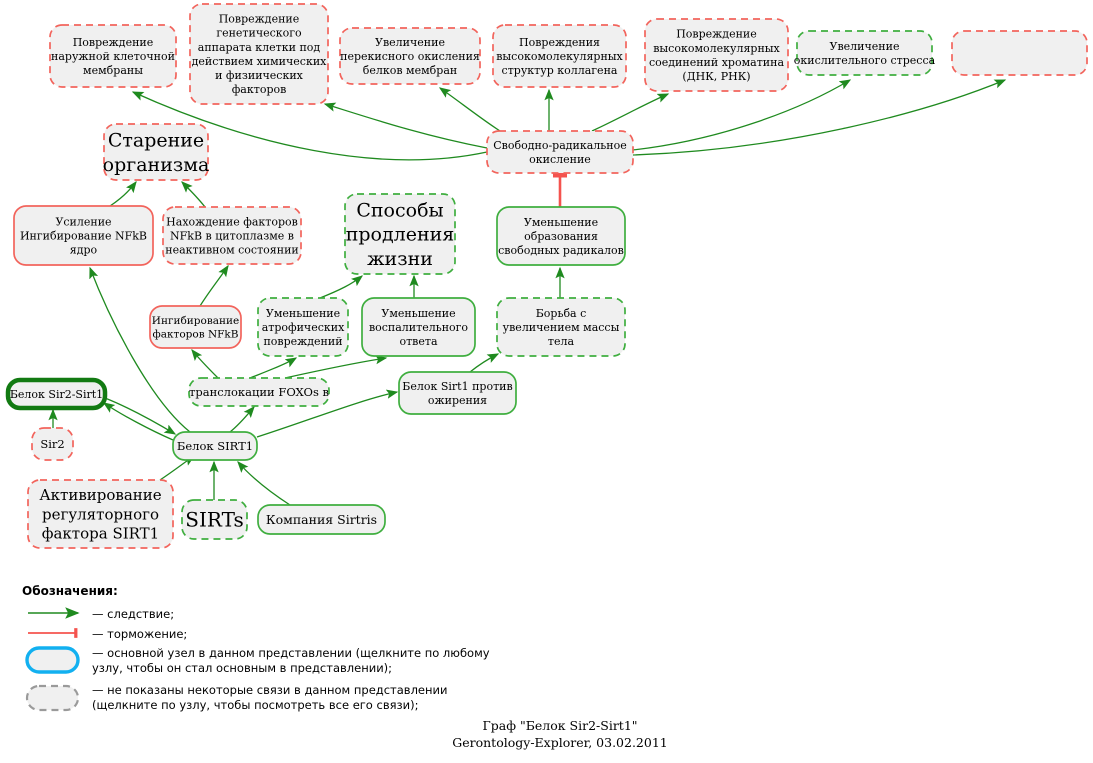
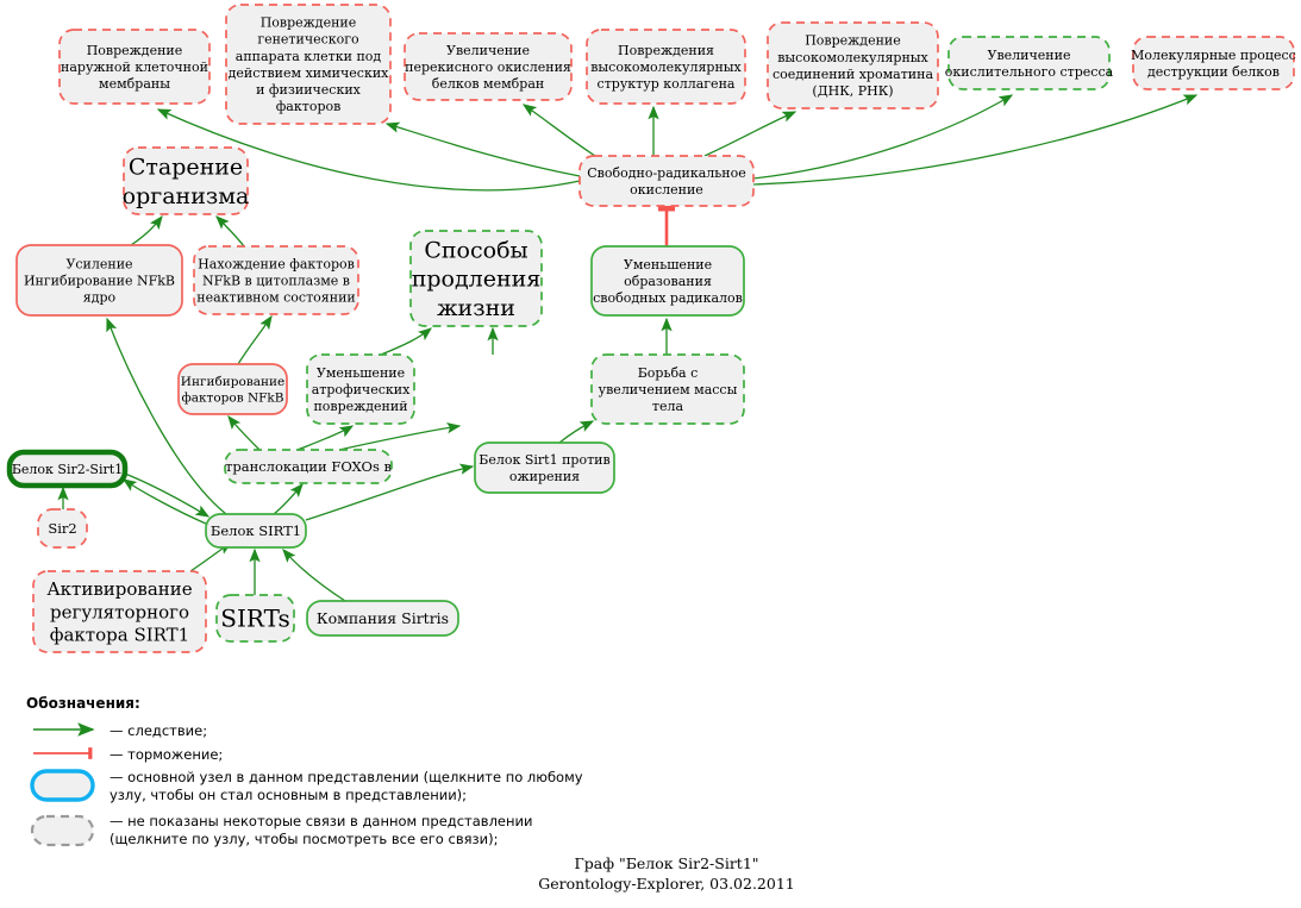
  Повреждение наружной клеточной мембраны
  Повреждение генетического аппарата клетки под действием химических и физиических факторов
  Увеличение перекисного окисления белков мембран
  Повреждения высокомолекулярных структур коллагена
  Повреждение высокомолекулярных соединений хроматина (ДНК, РНК)
  Увеличение окислительного стресса
+ Молекулярные процесс деструкции белков
  Старение организма
  Свободно-радикальное окисление
  Усиление Ингибирование NFkB ядро
  Нахождение факторов NFkB в цитоплазме в неактивном состоянии
  Способы продления жизни
  Уменьшение образования свободных радикалов
  Ингибирование факторов NFkB
  Уменьшение атрофических повреждений
- Уменьшение воспалительного ответа
  Борьба с увеличением массы тела
  Белок Sir2-Sirt1
  транслокации FOXOs в
  Белок Sirt1 против ожирения
  Sir2
  Белок SIRT1
  Активирование регуляторного фактора SIRT1
  SIRTs
  Компания Sirtris
  Обозначения:
  — следствие;
  — торможение;
  — основной узел в данном представлении (щелкните по любому
  узлу, чтобы он стал основным в представлении);
  — не показаны некоторые связи в данном представлении
  (щелкните по узлу, чтобы посмотреть все его связи);
  Граф "Белок Sir2-Sirt1"
  Gerontology-Explorer, 03.02.2011
